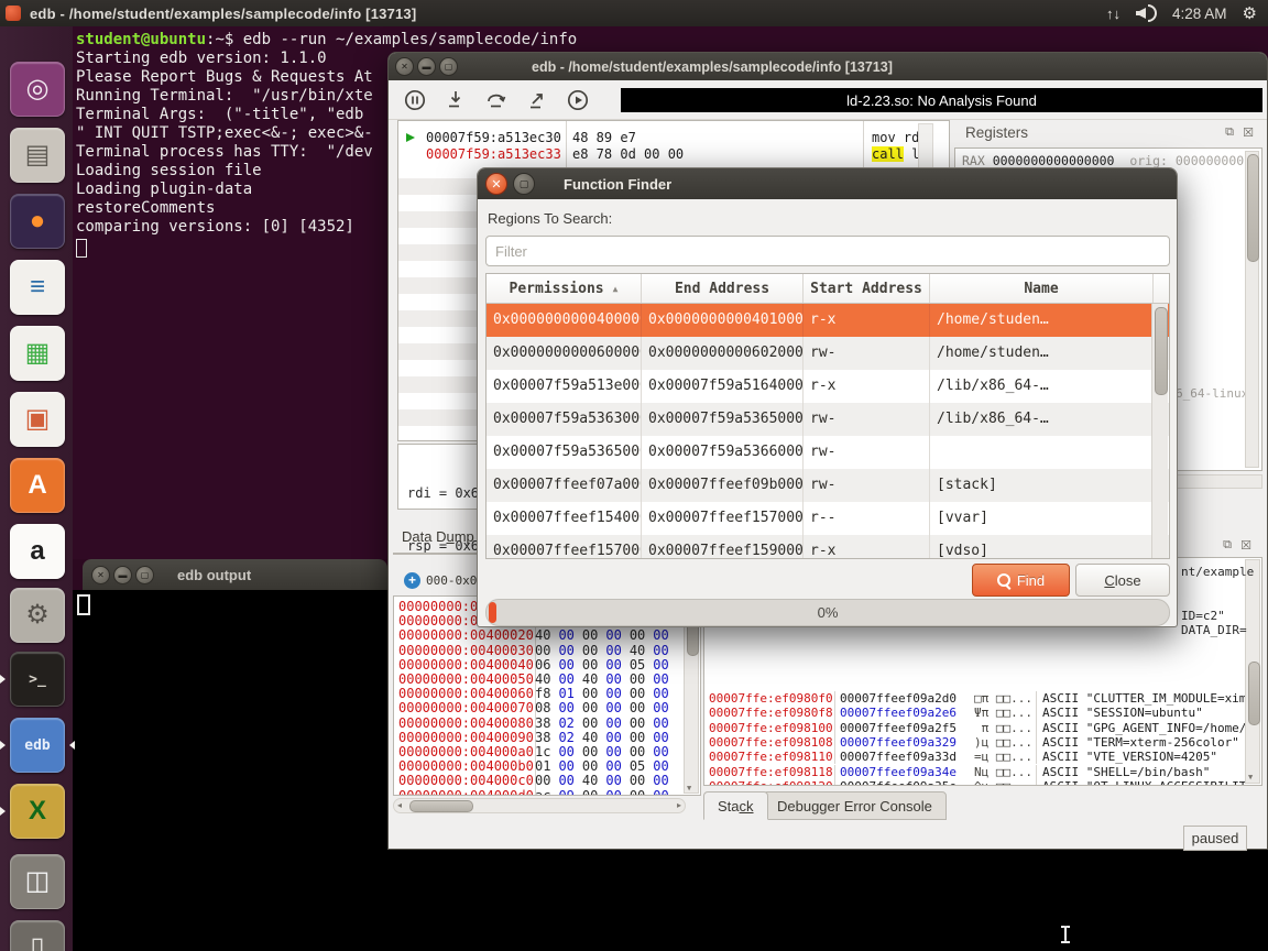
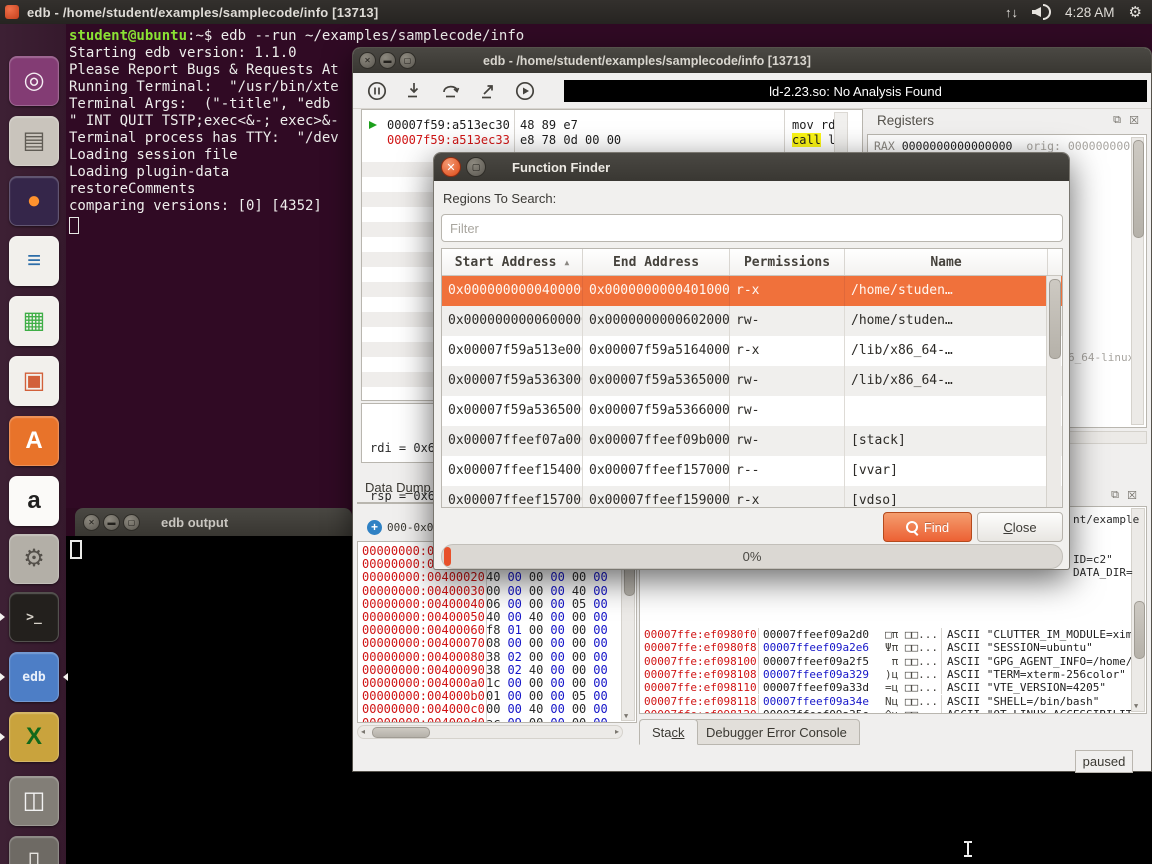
  student@ubuntu:~$ edb --run ~/examples/samplecode/info
  Starting edb version: 1.1.0
  Please Report Bugs & Requests At
  Running Terminal: "/usr/bin/xte
  Terminal Args: ("-title", "edb
  " INT QUIT TSTP;exec<&-; exec>&-
  Terminal process has TTY: "/dev
  Loading session file
  Loading plugin-data
  restoreComments
  comparing versions: [0] [4352]
  ✕
  ▬
  ▢
  edb output
  ✕
  ▬
  ▢
  edb - /home/student/examples/samplecode/info [13713]
  ld-2.23.so: No Analysis Found
  00007f59:a513ec30
  48 89 e7
  mov rd
  00007f59:a513ec33
  e8 78 0d 00 00
  call l
  Registers
  ⧉
  ☒
  RAX 0000000000000000 orig: 000000000
  6_64-linu
  rdi = 0x6
  rsp = 0x6
  Data Dump
  +
  000-0x0
  00000000:0040002040 00 00 00 00 00
  00000000:0040003000 00 00 00 40 00
  00000000:0040004006 00 00 00 05 00
  00000000:0040005040 00 40 00 00 00
  00000000:00400060f8 01 00 00 00 00
  00000000:0040007008 00 00 00 00 00
  00000000:0040008038 02 00 00 00 00
  00000000:0040009038 02 40 00 00 00
  00000000:004000a01c 00 00 00 00 00
  00000000:004000b001 00 00 00 05 00
  00000000:004000c000 00 40 00 00 00
  ▼
  ◂
  ▸
  ⧉
  ☒
  00007ffe:ef0980f0
  00007ffeef09a2d0
  □π □□...
  ASCII "CLUTTER_IM_MODULE=xim
  00007ffe:ef0980f8
  00007ffeef09a2e6
  Ψπ □□...
  ASCII "SESSION=ubuntu"
  00007ffe:ef098100
  00007ffeef09a2f5
  π □□...
  ASCII "GPG_AGENT_INFO=/home/
  00007ffe:ef098108
  00007ffeef09a329
  )ц □□...
  ASCII "TERM=xterm-256color"
  00007ffe:ef098110
  00007ffeef09a33d
  =ц □□...
  ASCII "VTE_VERSION=4205"
  00007ffe:ef098118
  00007ffeef09a34e
  Nц □□...
  ASCII "SHELL=/bin/bash"
  ▼
  nt/example
  ID=c2"
  DATA_DIR=
  Sta
  ck
  Debugger Error Console
  paused
  ✕
  ▢
  Function Finder
  Regions To Search:
  Filter
- Permissions
+ Start Address
  ▲
  End Address
- Start Address
+ Permissions
  Name
  0x000000000040000
  0x0000000000401000
  r-x
  /home/studen…
  0x000000000060000
  0x0000000000602000
  rw-
  /home/studen…
  0x00007f59a513e00
  0x00007f59a5164000
  r-x
  /lib/x86_64-…
  0x00007f59a536300
  0x00007f59a5365000
  rw-
  /lib/x86_64-…
  0x00007f59a536500
  0x00007f59a5366000
  rw-
  0x00007ffeef07a00
  0x00007ffeef09b000
  rw-
  [stack]
  0x00007ffeef15400
  0x00007ffeef157000
  r--
  [vvar]
  0x00007ffeef15700
  0x00007ffeef159000
  r-x
  [vdso]
  Find
  Close
  0%
  edb - /home/student/examples/samplecode/info [13713]
  ↑↓
  4:28 AM
  ⚙
  ◎
  ▤
  ●
  ≡
  ▦
  ▣
  A
  a
  ⚙
  >_
  edb
  X
  ◫
  ▯
